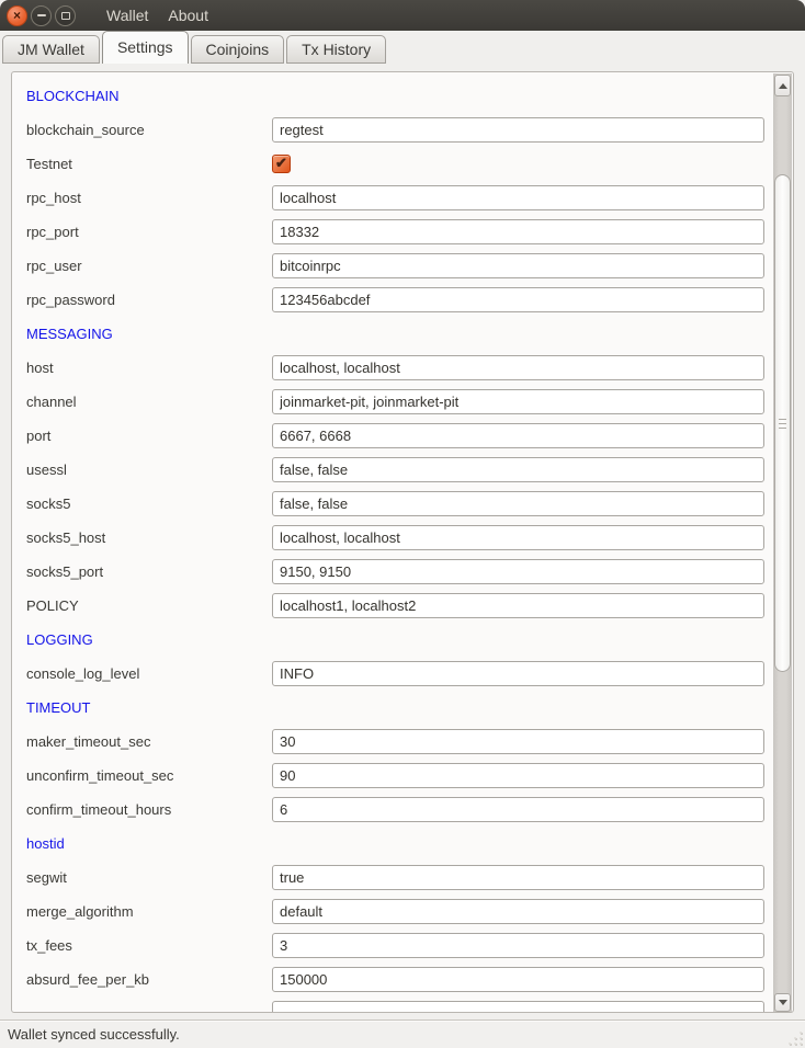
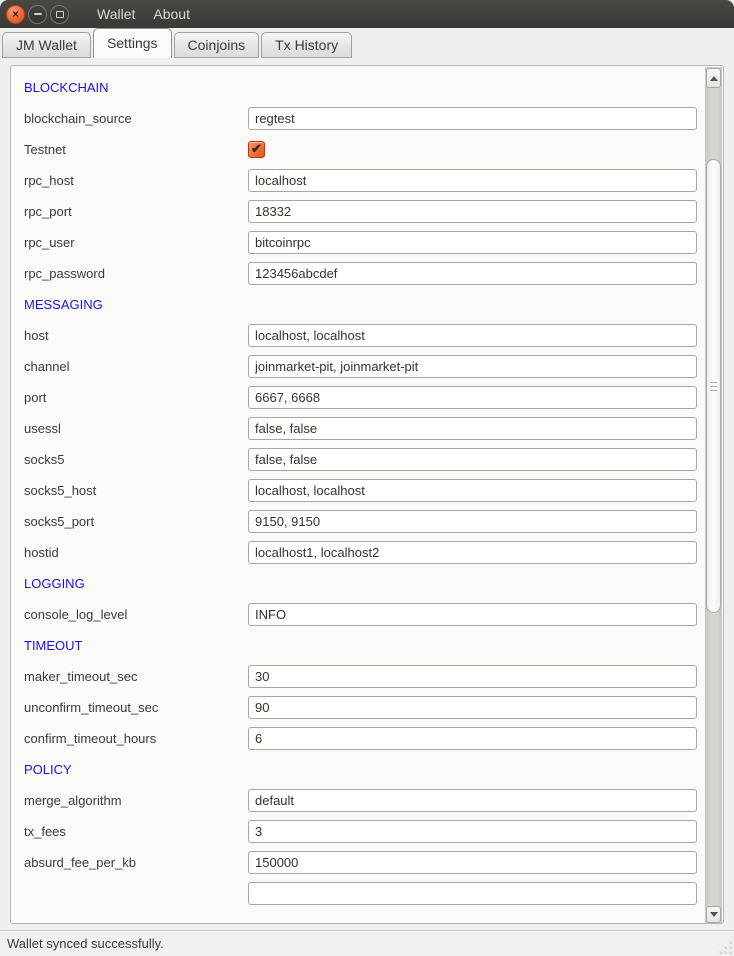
  ×
  Wallet
  About
  JM Wallet
  Settings
  Coinjoins
  Tx History
  BLOCKCHAIN
  blockchain_source
  regtest
  Testnet
  ✔
  rpc_host
  localhost
  rpc_port
  18332
  rpc_user
  bitcoinrpc
  rpc_password
  123456abcdef
  MESSAGING
  host
  localhost, localhost
  channel
  joinmarket-pit, joinmarket-pit
  port
  6667, 6668
  usessl
  false, false
  socks5
  false, false
  socks5_host
  localhost, localhost
  socks5_port
  9150, 9150
- POLICY
+ hostid
  localhost1, localhost2
  LOGGING
  console_log_level
  INFO
  TIMEOUT
  maker_timeout_sec
  30
  unconfirm_timeout_sec
  90
  confirm_timeout_hours
  6
- hostid
+ POLICY
- segwit
- true
  merge_algorithm
  default
  tx_fees
  3
  absurd_fee_per_kb
  150000
  Wallet synced successfully.
